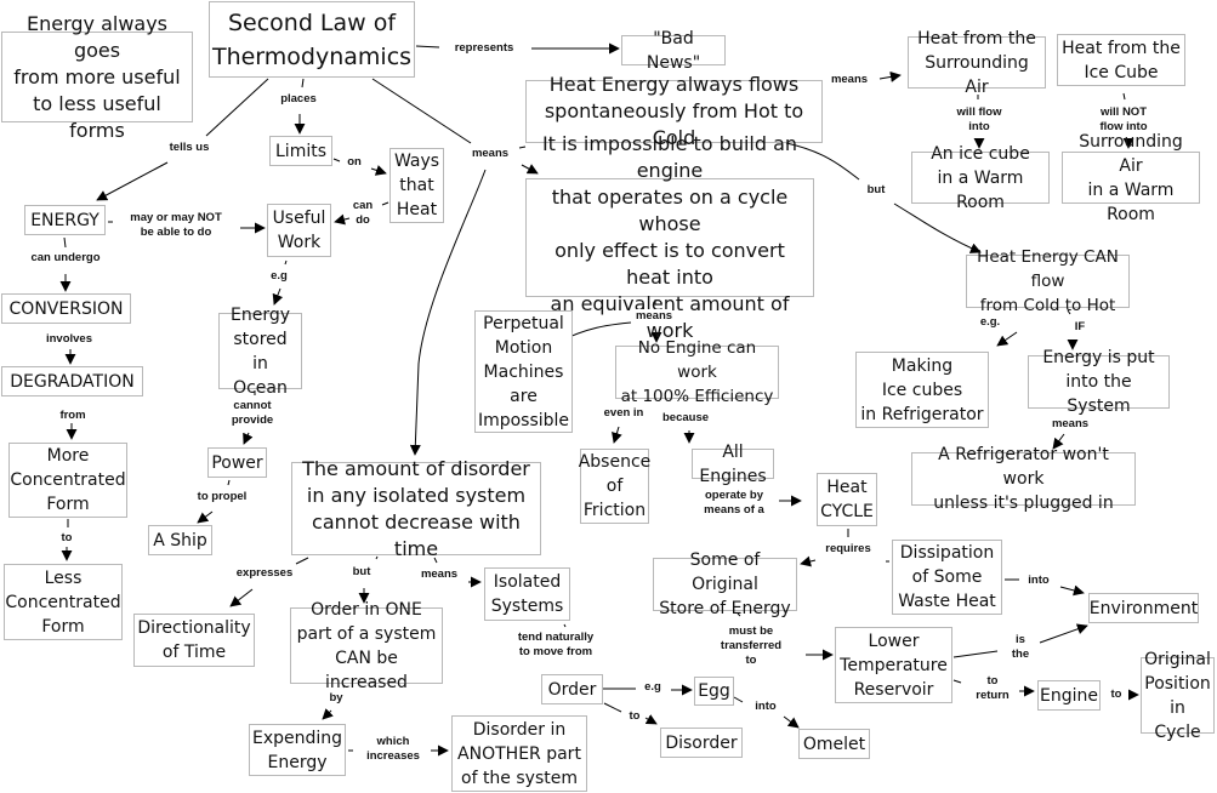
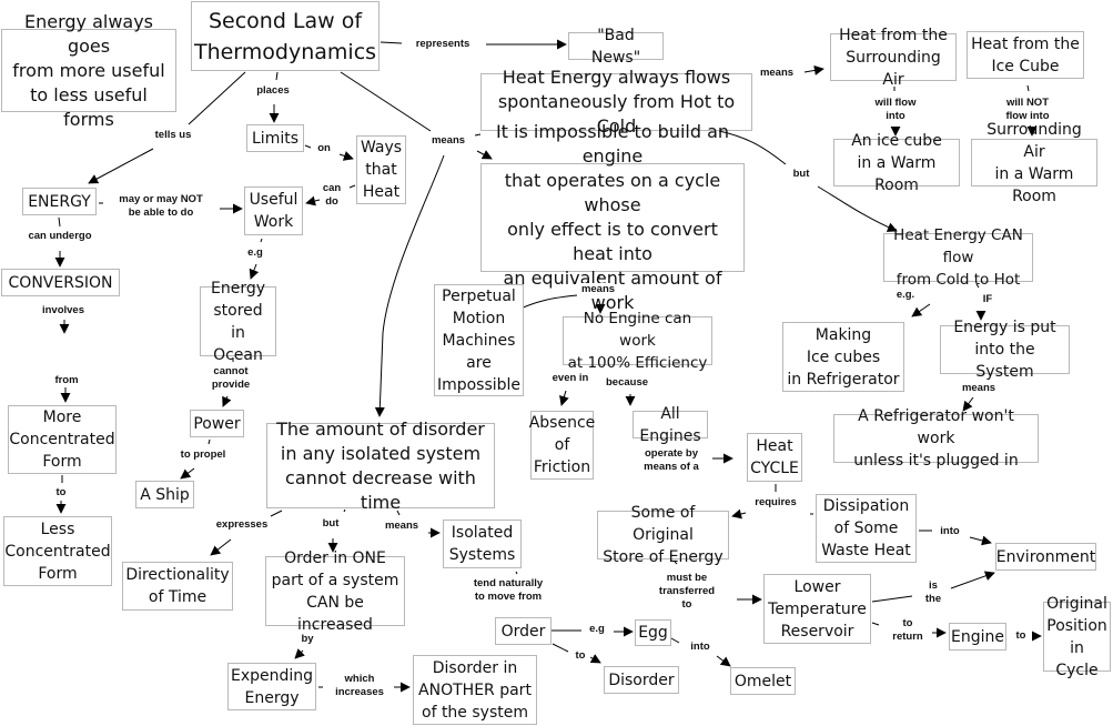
  Second Law of
  Thermodynamics
  Energy always goes
  from more useful
  to less useful forms
  "Bad News"
  Heat Energy always flows
  spontaneously from Hot to Cold
  Heat from the
  Surrounding Air
  Heat from the
  Ice Cube
  An ice cube
  in a Warm Room
  Surrounding Air
  in a Warm Room
  Limits
  Ways
  that
  Heat
  ENERGY
  Useful
  Work
  It is impossible to build an engine
  that operates on a cycle whose
  only effect is to convert heat into
  an equivalent amount of work
  Heat Energy CAN flow
  from Cold to Hot
  CONVERSION
- DEGRADATION
  More
  Concentrated
  Form
  Less
  Concentrated
  Form
  Energy
  stored in
  Ocean
  Power
  A Ship
  Perpetual
  Motion
  Machines
  are
  Impossible
  No Engine can work
  at 100% Efficiency
  Absence
  of
  Friction
  All Engines
  Heat
  CYCLE
  Making
  Ice cubes
  in Refrigerator
  Energy is put
  into the System
  A Refrigerator won't work
  unless it's plugged in
  The amount of disorder
  in any isolated system
  cannot decrease with time
  Directionality
  of Time
  Order in ONE
  part of a system
  CAN be increased
  Isolated
  Systems
  Expending
  Energy
  Disorder in
  ANOTHER part
  of the system
  Order
  Egg
  Disorder
  Omelet
  Some of Original
  Store of Energy
  Dissipation
  of Some
  Waste Heat
  Environment
  Lower
  Temperature
  Reservoir
  Engine
  Original
  Position
  in Cycle
  represents
  places
  tells us
  means
  means
  will flow
  into
  will NOT
  flow into
  on
  can
  do
  may or may NOT
  be able to do
  but
  can undergo
  involves
  from
  to
  e.g
  cannot
  provide
  to propel
  means
  even in
  because
  operate by
  means of a
  e.g.
  IF
  means
  expresses
  but
  means
  by
  which
  increases
  tend naturally
  to move from
  e.g
  to
  into
  requires
  into
  must be
  transferred
  to
  is
  the
  to
  return
  to
